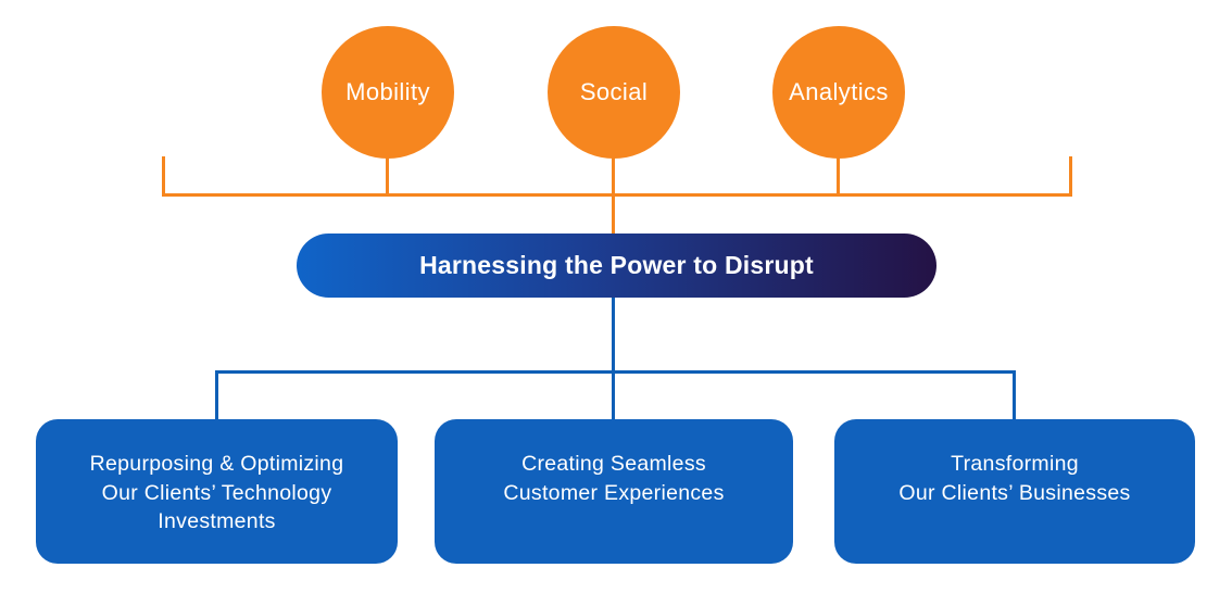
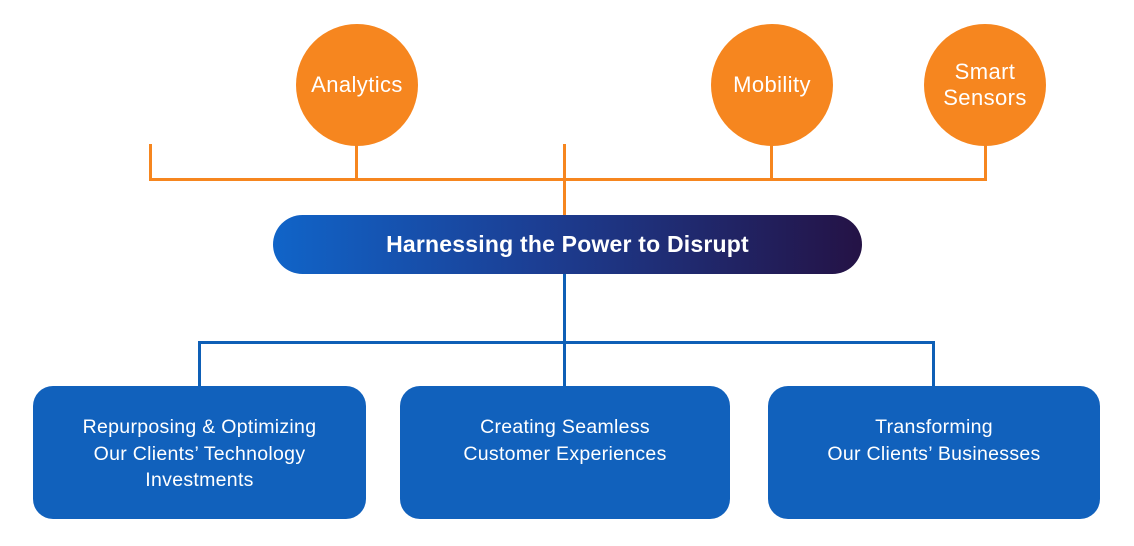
- Mobility
+ Analytics
- Social
- Analytics
+ Mobility
+ Smart
+ Sensors
  Harnessing the Power to Disrupt
  Repurposing & Optimizing
  Our Clients’ Technology
  Investments
  Creating Seamless
  Customer Experiences
  Transforming
  Our Clients’ Businesses
